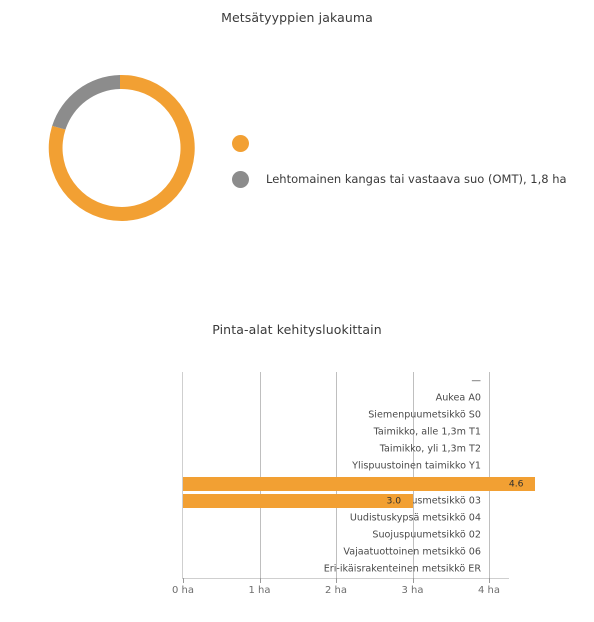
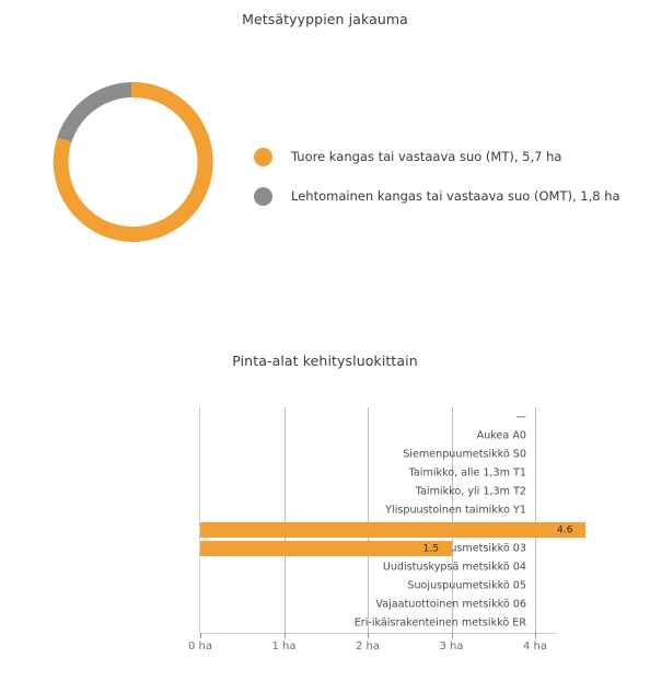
  Metsätyyppien jakauma
+ Tuore kangas tai vastaava suo (MT), 5,7 ha
  Lehtomainen kangas tai vastaava suo (OMT), 1,8 ha
  Pinta-alat kehitysluokittain
  0 ha
  1 ha
  2 ha
  3 ha
  4 ha
  —
  Aukea A0
  Siemenpuumetsikkö S0
  Taimikko, alle 1,3m T1
  Taimikko, yli 1,3m T2
  Ylispuustoinen taimikko Y1
  Uudistuskypsä metsikkö 04
- Suojuspuumetsikkö 02
+ Suojuspuumetsikkö 05
  Vajaatuottoinen metsikkö 06
  Eri-ikäisrakenteinen metsikkö ER
  4.6
- 3.0
+ 1.5
